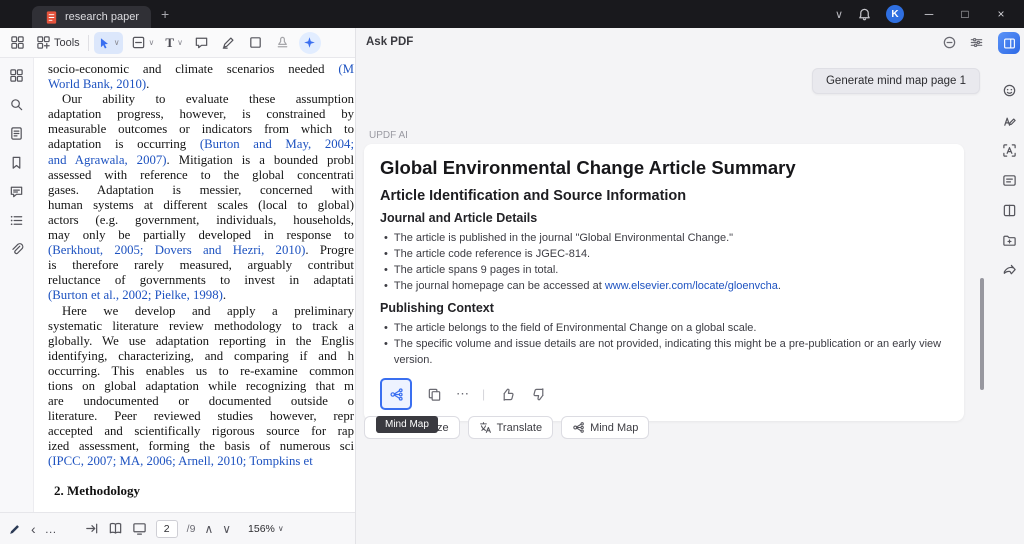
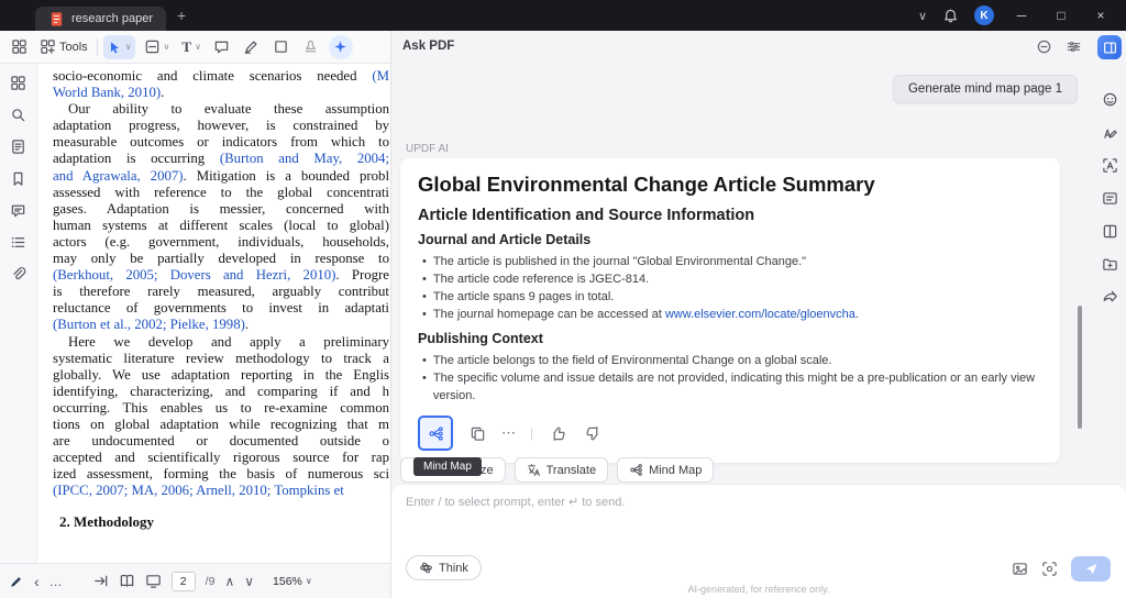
  research paper
  +
  ∨
  K
  ─
  □
  ×
  Tools
  ∨
  ∨
  T
  ∨
  socio-economic and climate scenarios needed (M
  World Bank, 2010).
  Our ability to evaluate these assumption
  adaptation progress, however, is constrained by
  measurable outcomes or indicators from which to
  adaptation is occurring (Burton and May, 2004;
  and Agrawala, 2007). Mitigation is a bounded probl
  assessed with reference to the global concentrati
  gases. Adaptation is messier, concerned with
  human systems at different scales (local to global)
  actors (e.g. government, individuals, households,
  may only be partially developed in response to
  (Berkhout, 2005; Dovers and Hezri, 2010). Progre
  is therefore rarely measured, arguably contribut
  reluctance of governments to invest in adaptati
  (Burton et al., 2002; Pielke, 1998).
  Here we develop and apply a preliminary
  systematic literature review methodology to track a
  globally. We use adaptation reporting in the Englis
  identifying, characterizing, and comparing if and h
  occurring. This enables us to re-examine common
  tions on global adaptation while recognizing that m
  are undocumented or documented outside o
- literature. Peer reviewed studies however, repr
  accepted and scientifically rigorous source for rap
  ized assessment, forming the basis of numerous sci
  (IPCC, 2007; MA, 2006; Arnell, 2010; Tompkins et
  2. Methodology
  ‹
  …
  2
  /9
  ∧
  ∨
  156%
  ∨
  Ask PDF
  Generate mind map page 1
  UPDF AI
  Global Environmental Change Article Summary
  Article Identification and Source Information
  Journal and Article Details
  •
  The article is published in the journal "Global Environmental Change."
  •
  The article code reference is JGEC-814.
  •
  The article spans 9 pages in total.
  •
  The journal homepage can be accessed at www.elsevier.com/locate/gloenvcha.
  Publishing Context
  •
  The article belongs to the field of Environmental Change on a global scale.
  •
  The specific volume and issue details are not provided, indicating this might be a pre-publication or an early view version.
  Mind Map
  ⋯
  |
  Translate
  Mind Map
+ Enter / to select prompt, enter ↵ to send.
+ Think
+ AI-generated, for reference only.
